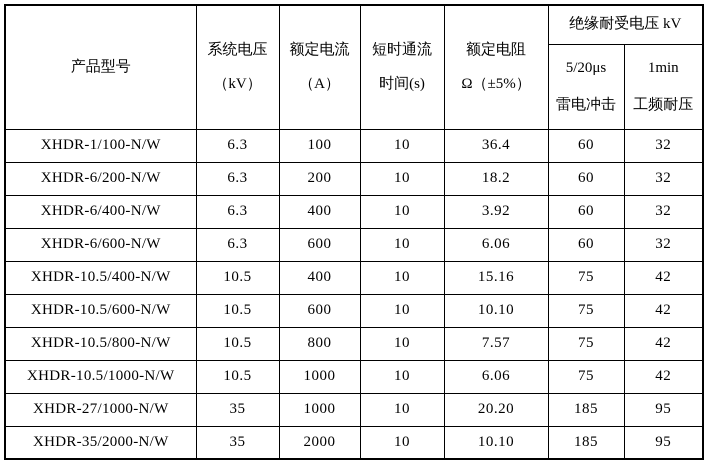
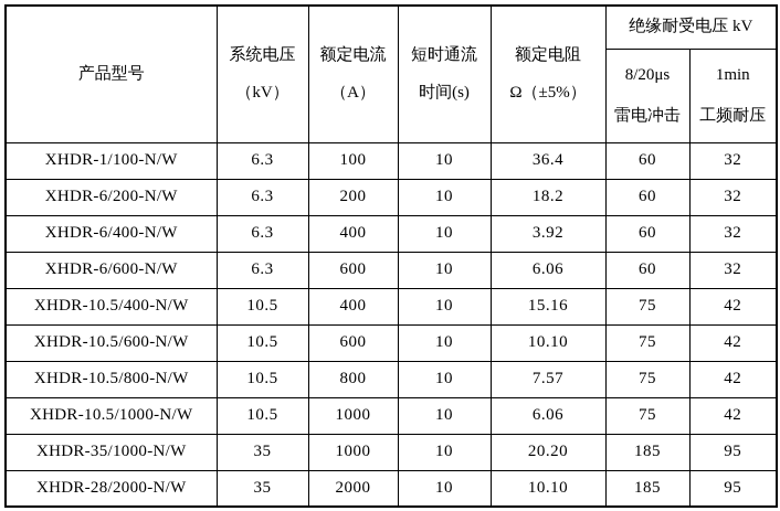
  产品型号	系统电压 （kV）	额定电流 （A）	短时通流 时间(s)	额定电阻 Ω（±5%）	绝缘耐受电压 kV
- 5/20μs 雷电冲击	1min 工频耐压
+ 8/20μs 雷电冲击	1min 工频耐压
  XHDR-1/100-N/W	6.3	100	10	36.4	60	32
  XHDR-6/200-N/W	6.3	200	10	18.2	60	32
  XHDR-6/400-N/W	6.3	400	10	3.92	60	32
  XHDR-6/600-N/W	6.3	600	10	6.06	60	32
  XHDR-10.5/400-N/W	10.5	400	10	15.16	75	42
  XHDR-10.5/600-N/W	10.5	600	10	10.10	75	42
  XHDR-10.5/800-N/W	10.5	800	10	7.57	75	42
  XHDR-10.5/1000-N/W	10.5	1000	10	6.06	75	42
- XHDR-27/1000-N/W	35	1000	10	20.20	185	95
+ XHDR-35/1000-N/W	35	1000	10	20.20	185	95
- XHDR-35/2000-N/W	35	2000	10	10.10	185	95
+ XHDR-28/2000-N/W	35	2000	10	10.10	185	95
